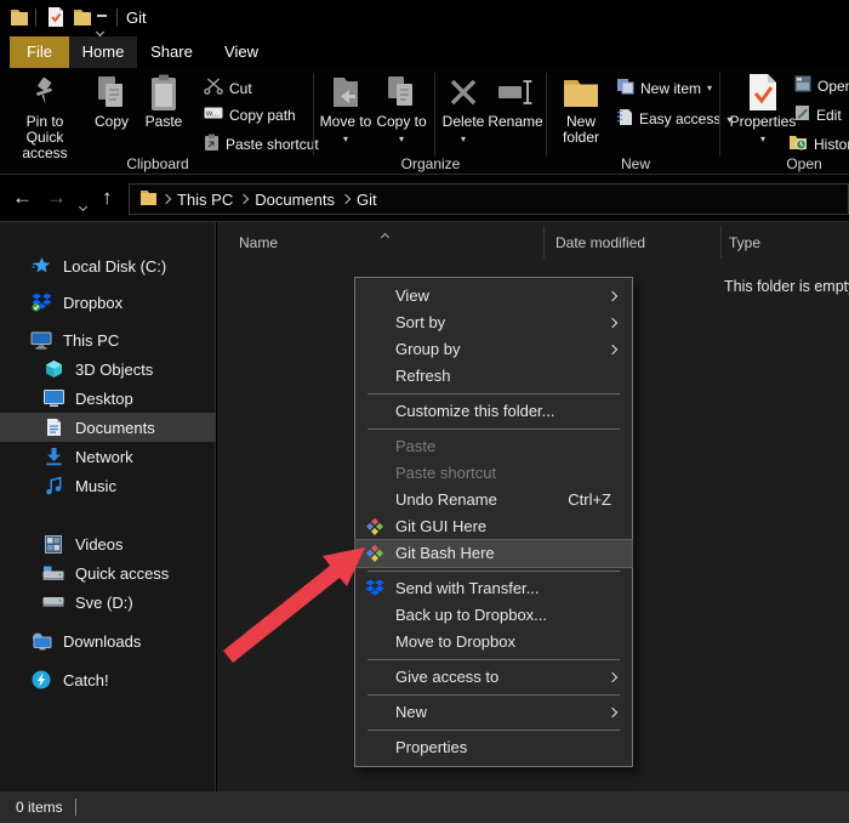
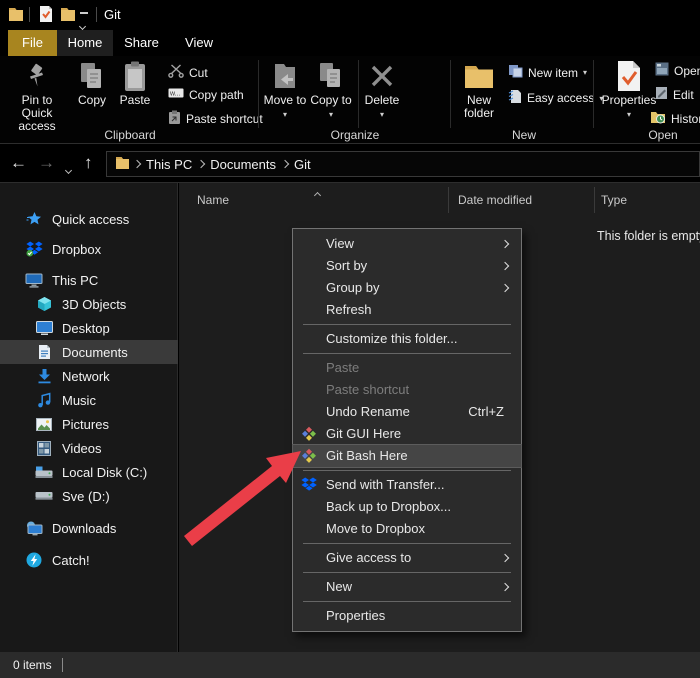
  Git
  File
  Home
  Share
  View
  Pin to Quick access
  Copy
  Paste
  Cut
  Copy path
  Paste shortcut
  Clipboard
  Move to
  ▾
  Copy to
  ▾
  Delete
  ▾
- Rename
  Organize
  New folder
  New item
  ▾
  Easy access
  ▾
  New
  Properties
  ▾
  Ope
  Edit
  Histo
  Open
  ←
  →
  ↑
  This PC
  Documents
  Git
- Local Disk (C:)
+ Quick access
  Dropbox
  This PC
  3D Objects
  Desktop
  Documents
  Network
  Music
+ Pictures
  Videos
- Quick access
+ Local Disk (C:)
  Sve (D:)
  Downloads
  Catch!
  Name
  Date modified
  Type
  This folder is empt
  View
  Sort by
  Group by
  Refresh
  Customize this folder...
  Paste
  Paste shortcut
  Undo Rename
  Ctrl+Z
  Git GUI Here
  Git Bash Here
  Send with Transfer...
  Back up to Dropbox...
  Move to Dropbox
  Give access to
  New
  Properties
  0 items
